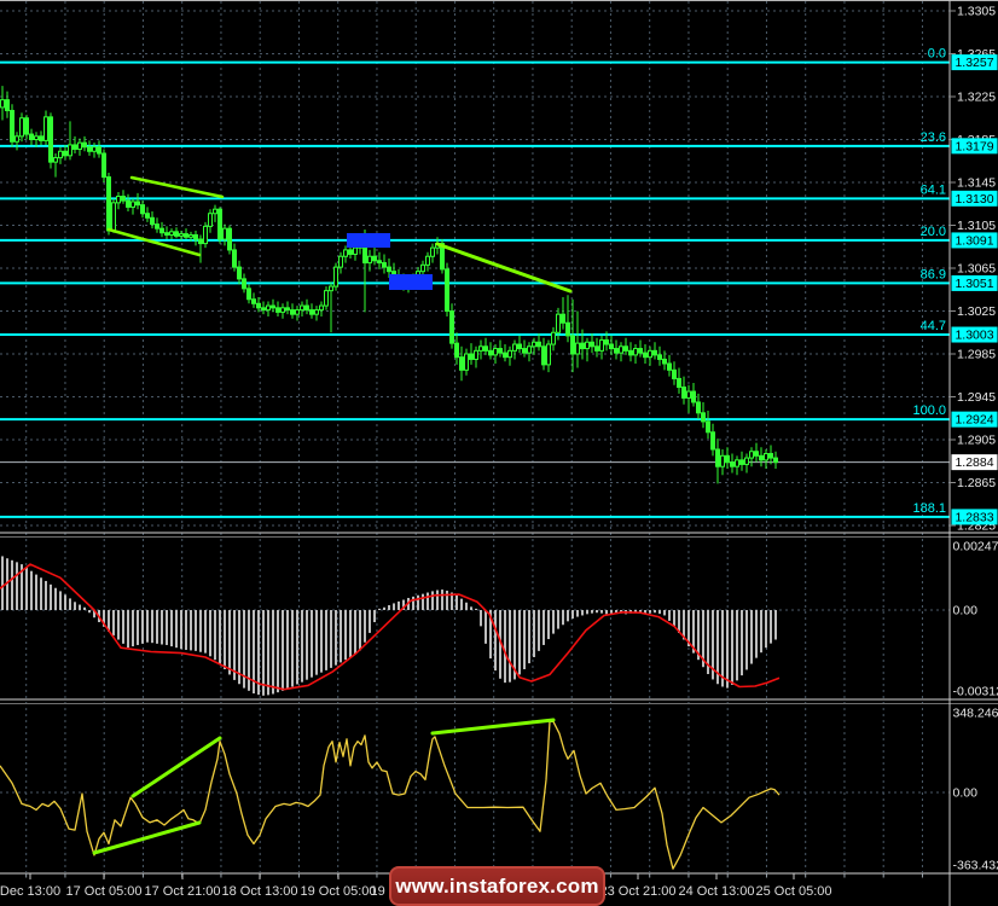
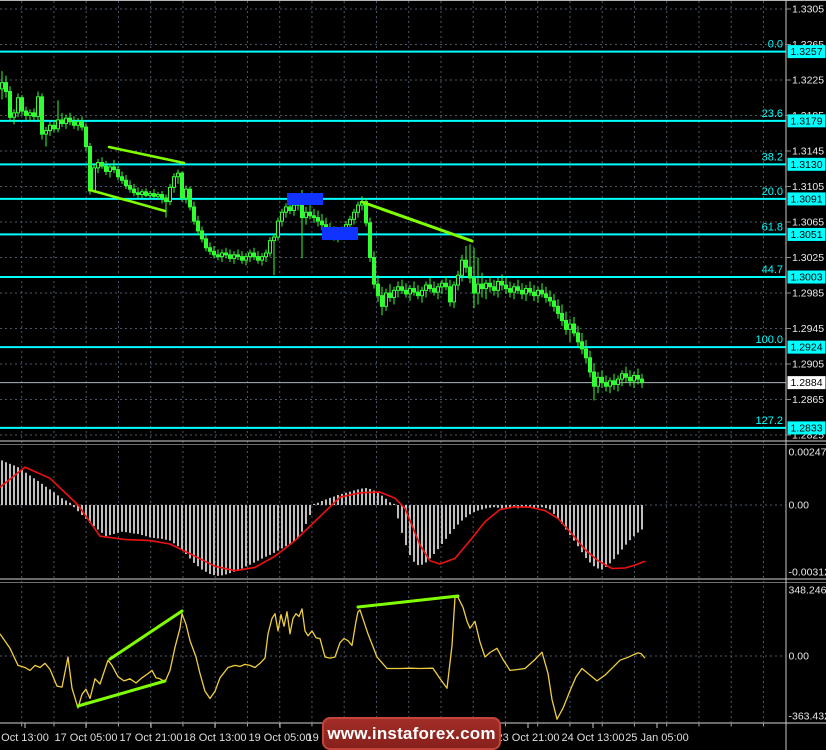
  0.0
  23.6
- 64.1
+ 38.2
  20.0
- 86.9
+ 61.8
  44.7
  100.0
- 188.1
+ 127.2
  1.3305
  1.3265
  1.3225
  1.3145
  1.3105
  1.3065
  1.3025
  1.2985
  1.2945
  1.2905
  1.2865
  1.2825
  1.3257
  1.3179
  1.3130
  1.3091
  1.3051
  1.3003
  1.2924
  1.2833
  1.2884
  0.00247
  0.00
  -0.0031
  348.246
  0.00
  -363.43
- Dec 13:00
+ Oct 13:00
  17 Oct 05:00
  17 Oct 21:00
  18 Oct 13:00
  19 Oct 05:00
  3 Oct 21:00
  24 Oct 13:00
- 25 Oct 05:00
+ 25 Jan 05:00
  www.instaforex.com
